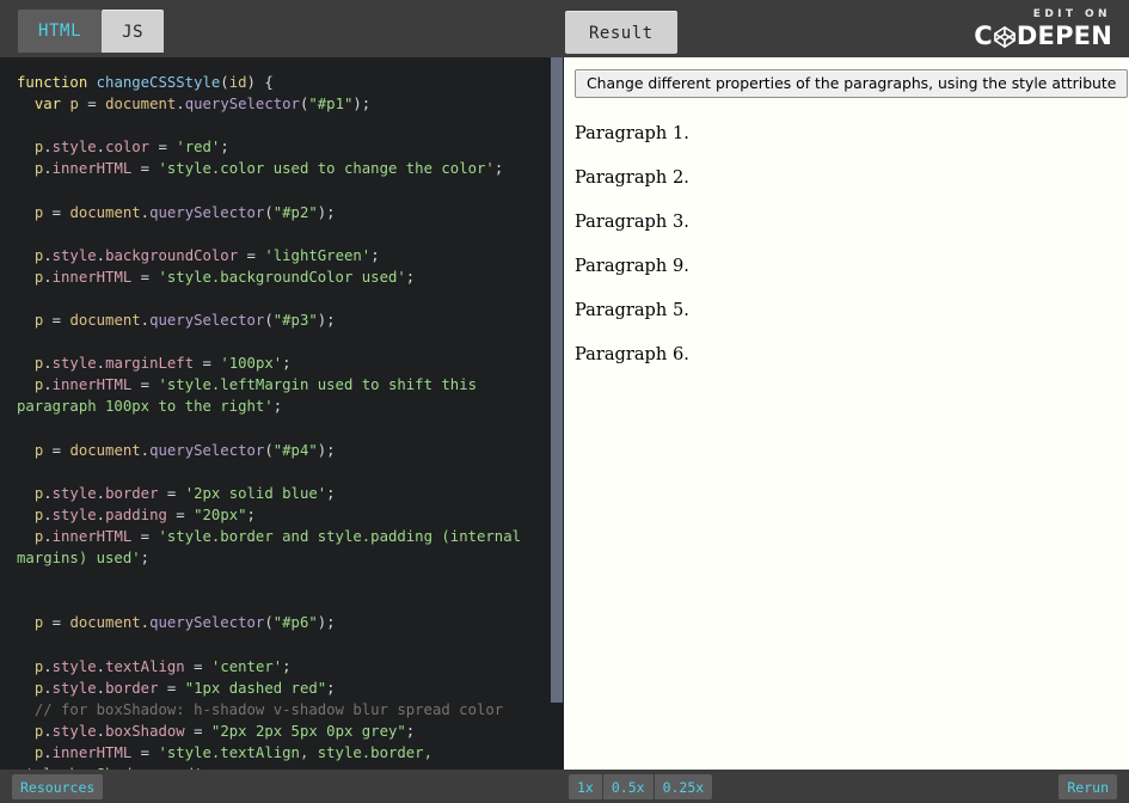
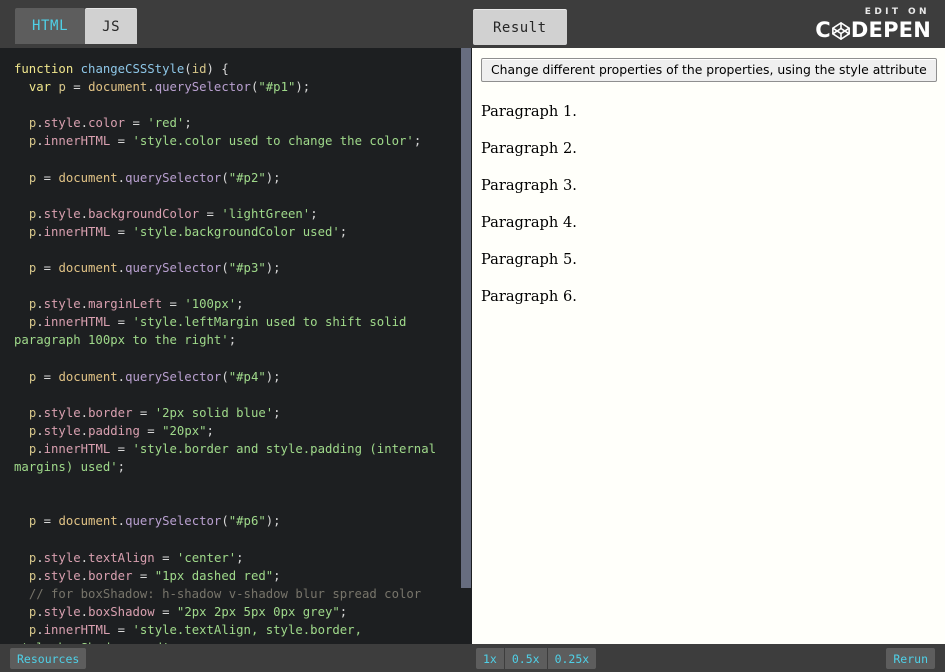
  HTML
  JS
  Result
  EDIT ON
  C
  DEPEN
- function changeCSSStyle(id) { var p = document.querySelector("#p1"); p.style.color = 'red'; p.innerHTML = 'style.color used to change the color'; p = document.querySelector("#p2"); p.style.backgroundColor = 'lightGreen'; p.innerHTML = 'style.backgroundColor used'; p = document.querySelector("#p3"); p.style.marginLeft = '100px'; p.innerHTML = 'style.leftMargin used to shift this paragraph 100px to the right'; p = document.querySelector("#p4"); p.style.border = '2px solid blue'; p.style.padding = "20px"; p.innerHTML = 'style.border and style.padding (internal margins) used'; p = document.querySelector("#p6"); p.style.textAlign = 'center'; p.style.border = "1px dashed red"; // for boxShadow: h-shadow v-shadow blur spread color p.style.boxShadow = "2px 2px 5px 0px grey"; p.innerHTML = 'style.textAlign, style.border,
+ function changeCSSStyle(id) { var p = document.querySelector("#p1"); p.style.color = 'red'; p.innerHTML = 'style.color used to change the color'; p = document.querySelector("#p2"); p.style.backgroundColor = 'lightGreen'; p.innerHTML = 'style.backgroundColor used'; p = document.querySelector("#p3"); p.style.marginLeft = '100px'; p.innerHTML = 'style.leftMargin used to shift solid paragraph 100px to the right'; p = document.querySelector("#p4"); p.style.border = '2px solid blue'; p.style.padding = "20px"; p.innerHTML = 'style.border and style.padding (internal margins) used'; p = document.querySelector("#p6"); p.style.textAlign = 'center'; p.style.border = "1px dashed red"; // for boxShadow: h-shadow v-shadow blur spread color p.style.boxShadow = "2px 2px 5px 0px grey"; p.innerHTML = 'style.textAlign, style.border,
- Change different properties of the paragraphs, using the style attribute
+ Change different properties of the properties, using the style attribute
  Paragraph 1.
  Paragraph 2.
  Paragraph 3.
- Paragraph 9.
+ Paragraph 4.
  Paragraph 5.
  Paragraph 6.
  Resources
  1x
  0.5x
  0.25x
  Rerun
